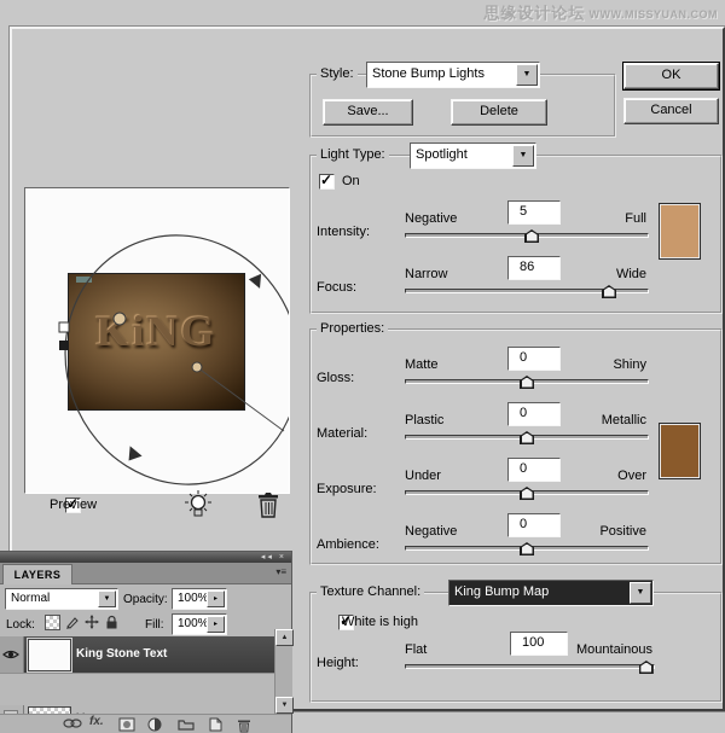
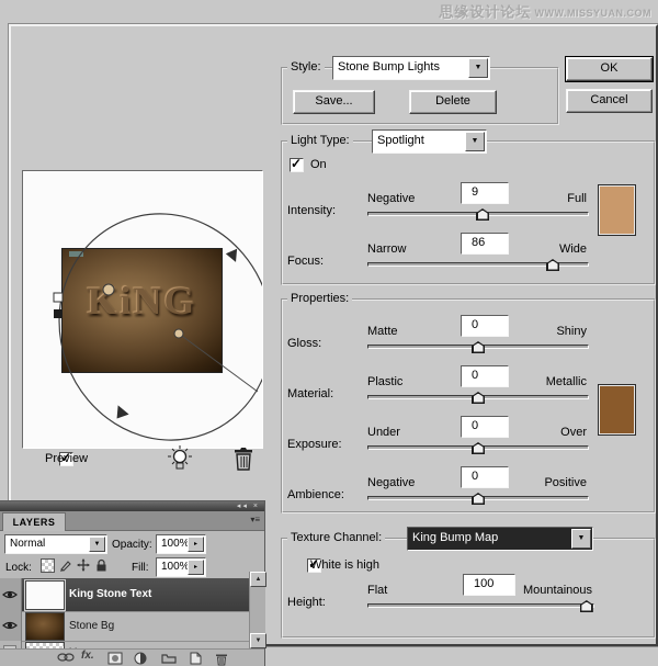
  思缘设计论坛 WWW.MISSYUAN.COM
  Style:
  Stone Bump Lights
  Save...
  Delete
  OK
  Cancel
  Light Type:
  Spotlight
  ✓
  On
  Intensity:
  Negative
- 5
+ 9
  Full
  Focus:
  Narrow
  86
  Wide
  Properties:
  Gloss:
  Matte
  0
  Shiny
  Material:
  Plastic
  0
  Metallic
  Exposure:
  Under
  0
  Over
  Ambience:
  Negative
  0
  Positive
  Texture Channel:
  King Bump Map
  ✓
  White is high
  Height:
  Flat
  100
  Mountainous
  KiNG
  ✓
  Preview
  LAYERS
  ▾≡
  Normal
  Opacity:
  100%
  Lock:
  Fill:
  100%
  King Stone Text
+ Stone Bg
  fx.
